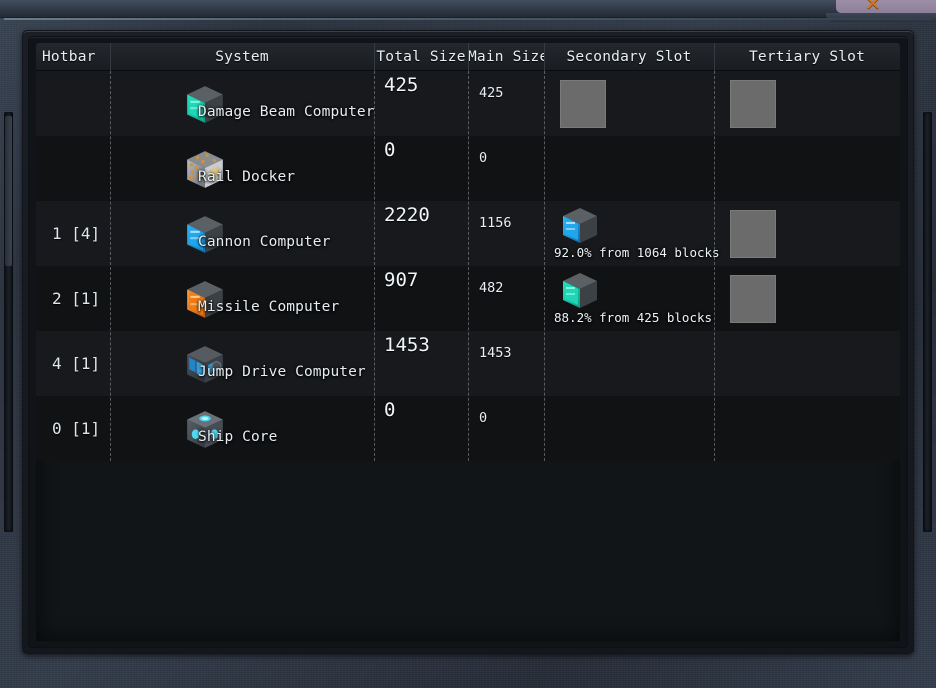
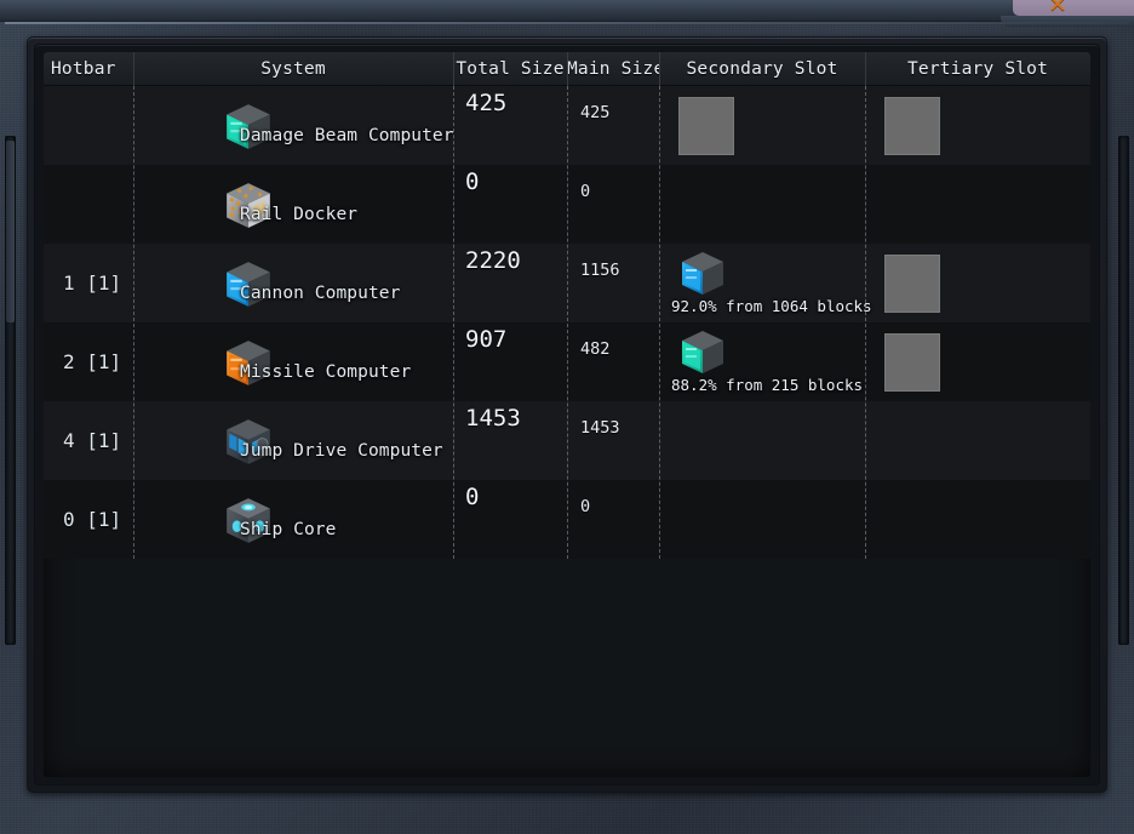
  ✕
  Hotbar
  System
  Total Size
  Main Size
  Secondary Slot
  Tertiary Slot
  Damage Beam Computer
  425
  425
  Rail Docker
  0
  0
- 1 [4]
+ 1 [1]
  Cannon Computer
  2220
  1156
  92.0% from 1064 blocks
  2 [1]
  Missile Computer
  907
  482
- 88.2% from 425 blocks
+ 88.2% from 215 blocks
  4 [1]
  Jump Drive Computer
  1453
  1453
  0 [1]
  Ship Core
  0
  0
